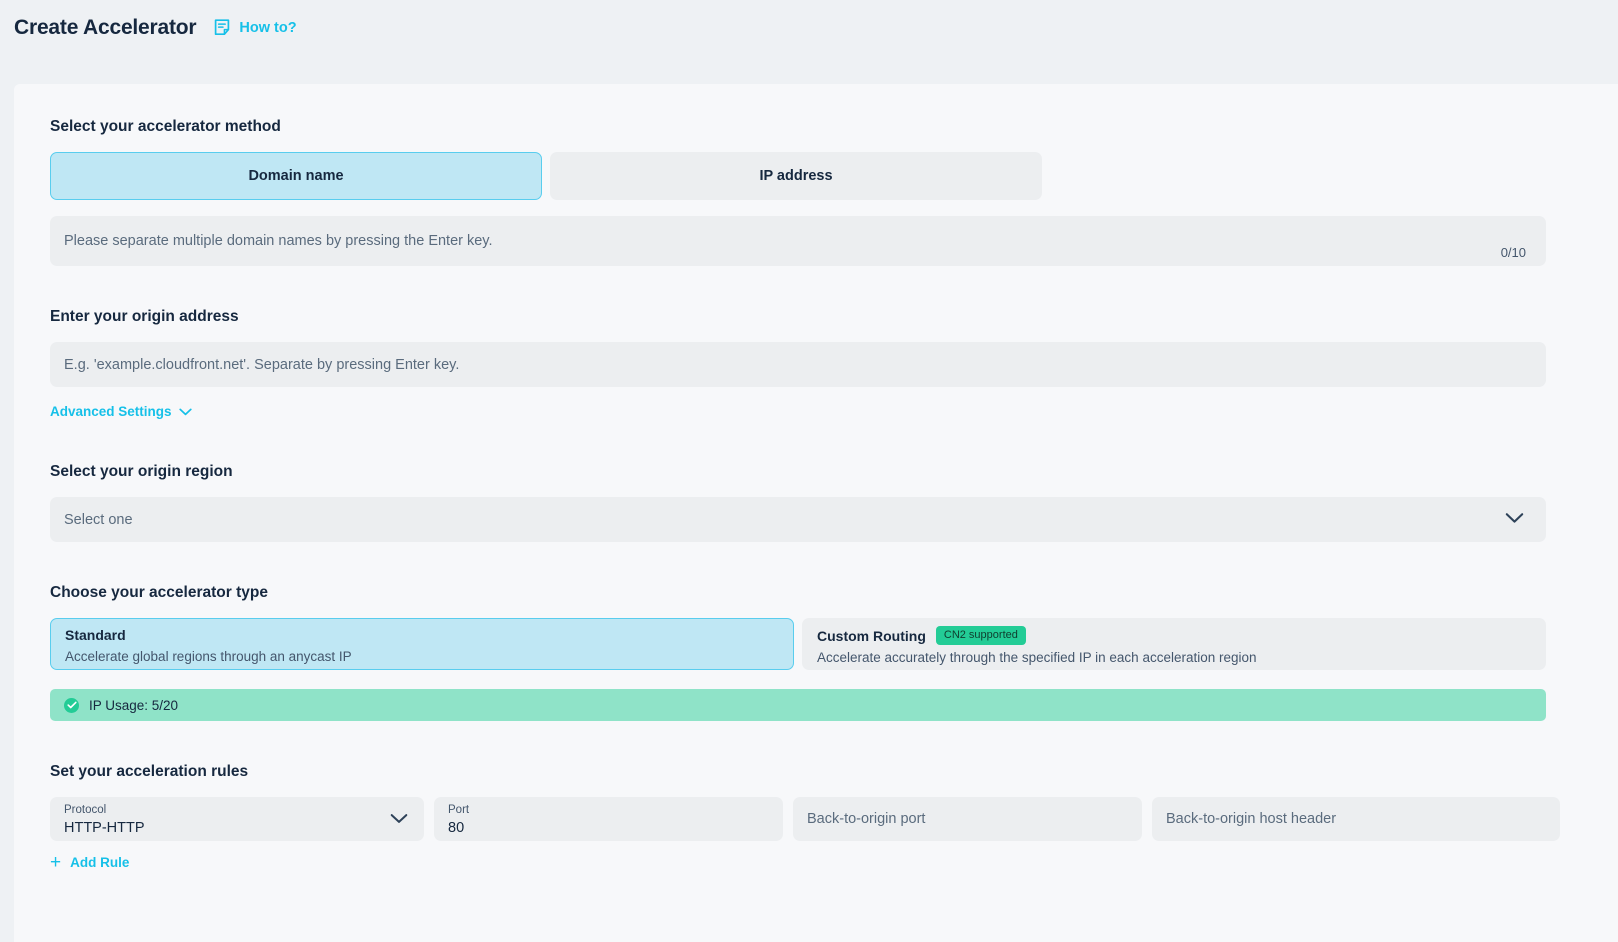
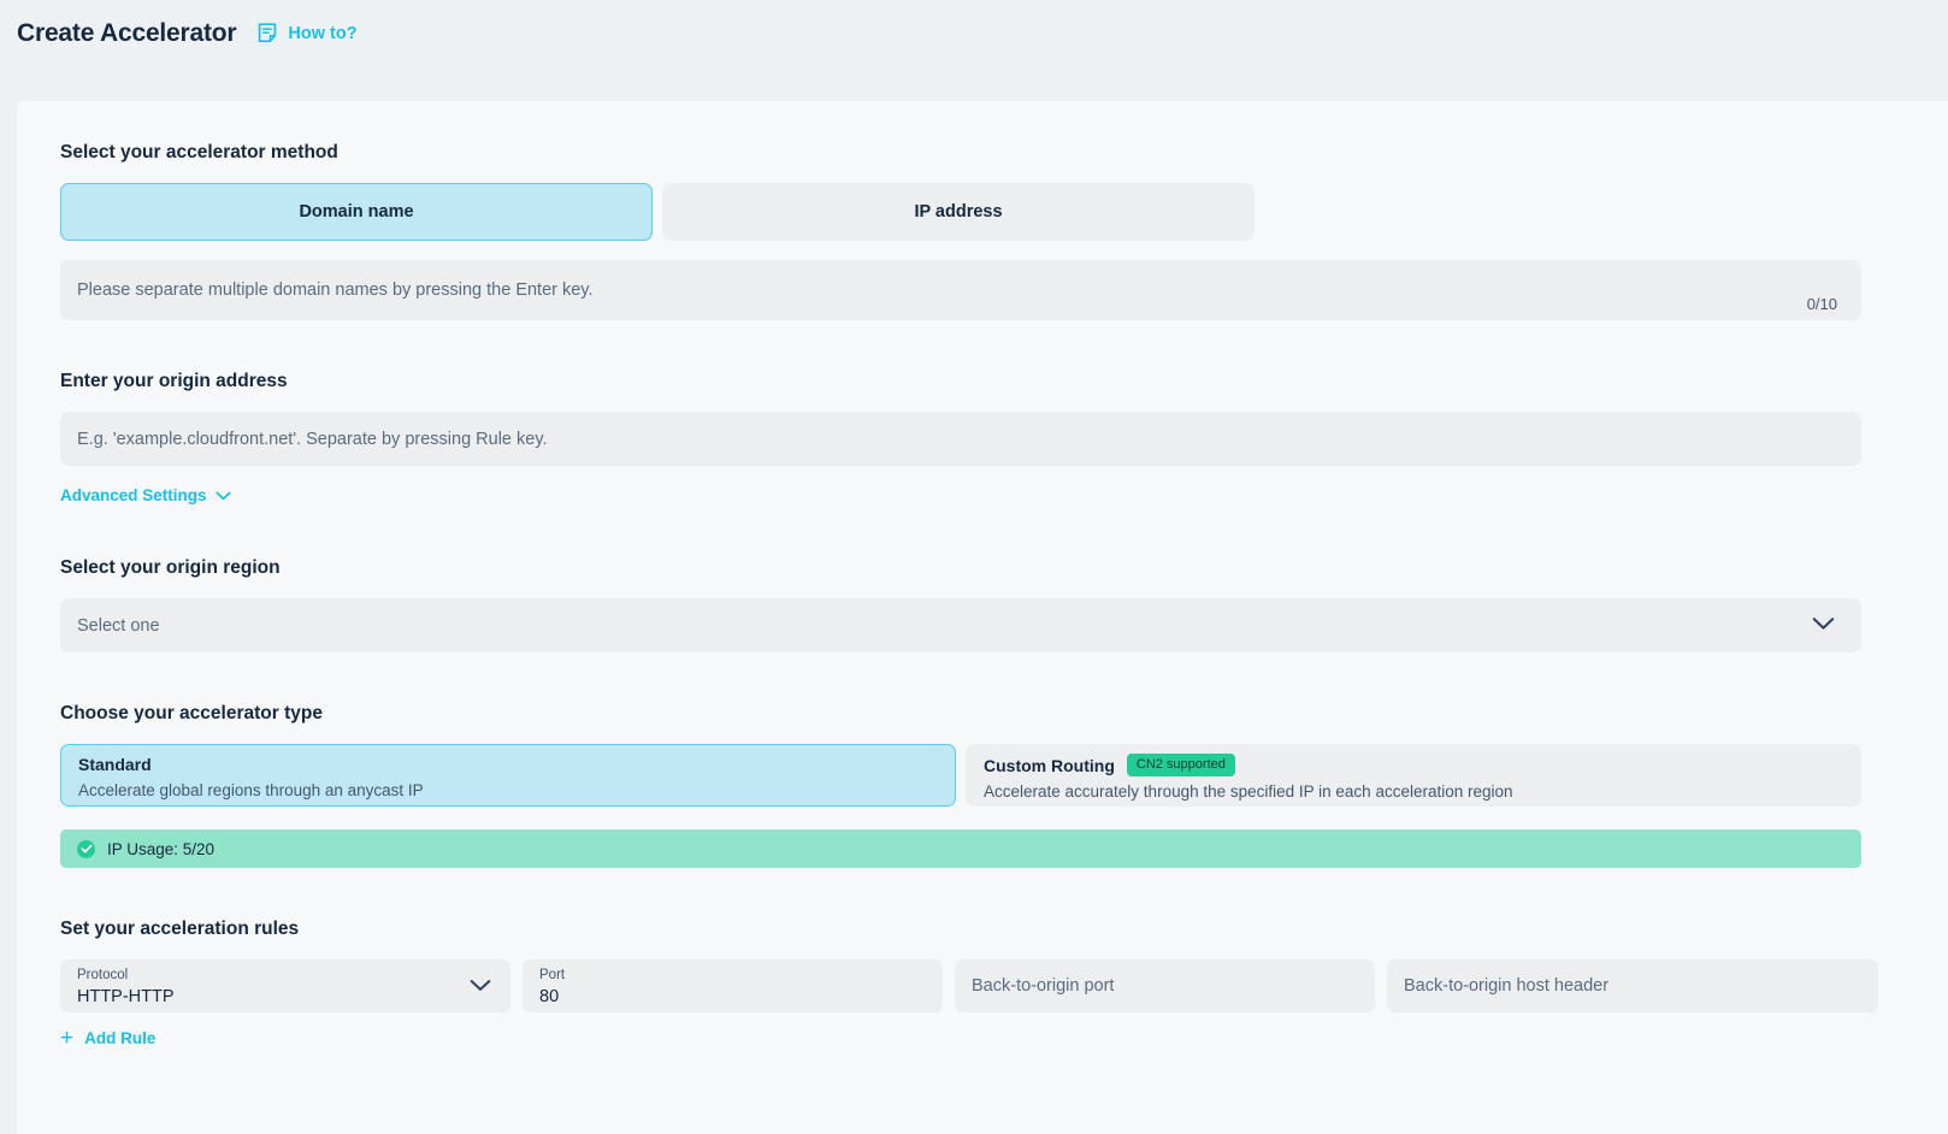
  Create Accelerator
  How to?
  Select your accelerator method
  Domain name
  IP address
  Please separate multiple domain names by pressing the Enter key.
  0/10
  Enter your origin address
- E.g. 'example.cloudfront.net'. Separate by pressing Enter key.
+ E.g. 'example.cloudfront.net'. Separate by pressing Rule key.
  Advanced Settings
  Select your origin region
  Select one
  Choose your accelerator type
  Standard
  Accelerate global regions through an anycast IP
  Custom Routing
  CN2 supported
  Accelerate accurately through the specified IP in each acceleration region
  IP Usage: 5/20
  Set your acceleration rules
  Protocol
  HTTP-HTTP
  Port
  80
  Back-to-origin port
  Back-to-origin host header
  +
  Add Rule
